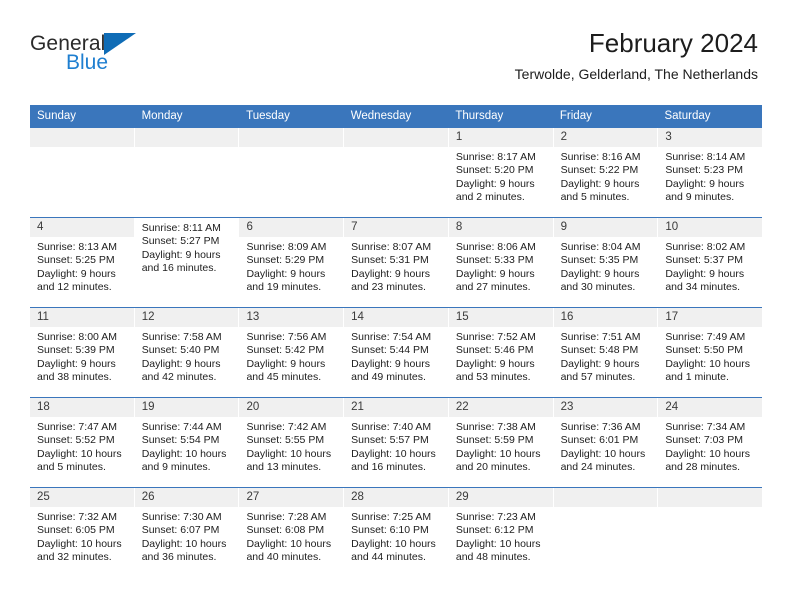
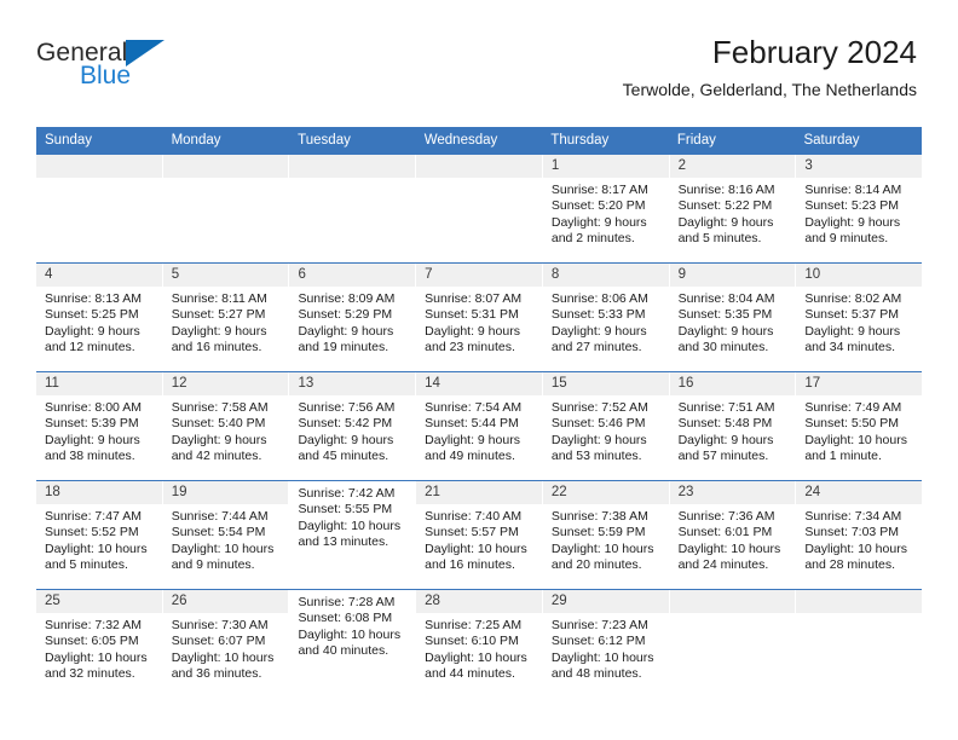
  General
  Blue
  February 2024
  Terwolde, Gelderland, The Netherlands
  Sunday
  Monday
  Tuesday
  Wednesday
  Thursday
  Friday
  Saturday
  1
  Sunrise: 8:17 AM
  Sunset: 5:20 PM
  Daylight: 9 hours
  and 2 minutes.
  2
  Sunrise: 8:16 AM
  Sunset: 5:22 PM
  Daylight: 9 hours
  and 5 minutes.
  3
  Sunrise: 8:14 AM
  Sunset: 5:23 PM
  Daylight: 9 hours
  and 9 minutes.
  4
  Sunrise: 8:13 AM
  Sunset: 5:25 PM
  Daylight: 9 hours
  and 12 minutes.
+ 5
  Sunrise: 8:11 AM
  Sunset: 5:27 PM
  Daylight: 9 hours
  and 16 minutes.
  6
  Sunrise: 8:09 AM
  Sunset: 5:29 PM
  Daylight: 9 hours
  and 19 minutes.
  7
  Sunrise: 8:07 AM
  Sunset: 5:31 PM
  Daylight: 9 hours
  and 23 minutes.
  8
  Sunrise: 8:06 AM
  Sunset: 5:33 PM
  Daylight: 9 hours
  and 27 minutes.
  9
  Sunrise: 8:04 AM
  Sunset: 5:35 PM
  Daylight: 9 hours
  and 30 minutes.
  10
  Sunrise: 8:02 AM
  Sunset: 5:37 PM
  Daylight: 9 hours
  and 34 minutes.
  11
  Sunrise: 8:00 AM
  Sunset: 5:39 PM
  Daylight: 9 hours
  and 38 minutes.
  12
  Sunrise: 7:58 AM
  Sunset: 5:40 PM
  Daylight: 9 hours
  and 42 minutes.
  13
  Sunrise: 7:56 AM
  Sunset: 5:42 PM
  Daylight: 9 hours
  and 45 minutes.
  14
  Sunrise: 7:54 AM
  Sunset: 5:44 PM
  Daylight: 9 hours
  and 49 minutes.
  15
  Sunrise: 7:52 AM
  Sunset: 5:46 PM
  Daylight: 9 hours
  and 53 minutes.
  16
  Sunrise: 7:51 AM
  Sunset: 5:48 PM
  Daylight: 9 hours
  and 57 minutes.
  17
  Sunrise: 7:49 AM
  Sunset: 5:50 PM
  Daylight: 10 hours
  and 1 minute.
  18
  Sunrise: 7:47 AM
  Sunset: 5:52 PM
  Daylight: 10 hours
  and 5 minutes.
  19
  Sunrise: 7:44 AM
  Sunset: 5:54 PM
  Daylight: 10 hours
  and 9 minutes.
- 20
  Sunrise: 7:42 AM
  Sunset: 5:55 PM
  Daylight: 10 hours
  and 13 minutes.
  21
  Sunrise: 7:40 AM
  Sunset: 5:57 PM
  Daylight: 10 hours
  and 16 minutes.
  22
  Sunrise: 7:38 AM
  Sunset: 5:59 PM
  Daylight: 10 hours
  and 20 minutes.
  23
  Sunrise: 7:36 AM
  Sunset: 6:01 PM
  Daylight: 10 hours
  and 24 minutes.
  24
  Sunrise: 7:34 AM
  Sunset: 7:03 PM
  Daylight: 10 hours
  and 28 minutes.
  25
  Sunrise: 7:32 AM
  Sunset: 6:05 PM
  Daylight: 10 hours
  and 32 minutes.
  26
  Sunrise: 7:30 AM
  Sunset: 6:07 PM
  Daylight: 10 hours
  and 36 minutes.
- 27
  Sunrise: 7:28 AM
  Sunset: 6:08 PM
  Daylight: 10 hours
  and 40 minutes.
  28
  Sunrise: 7:25 AM
  Sunset: 6:10 PM
  Daylight: 10 hours
  and 44 minutes.
  29
  Sunrise: 7:23 AM
  Sunset: 6:12 PM
  Daylight: 10 hours
  and 48 minutes.
